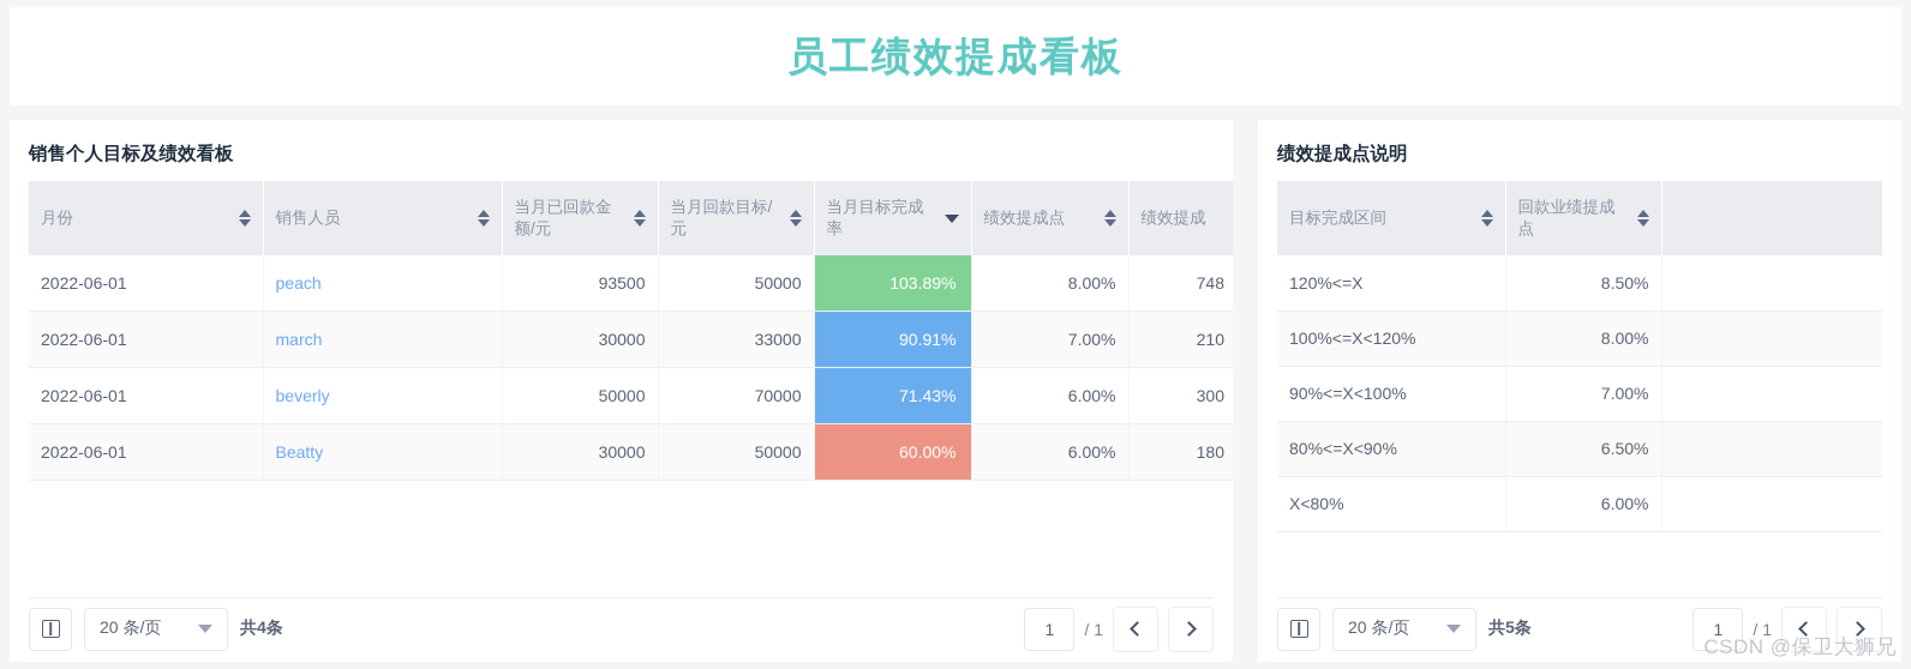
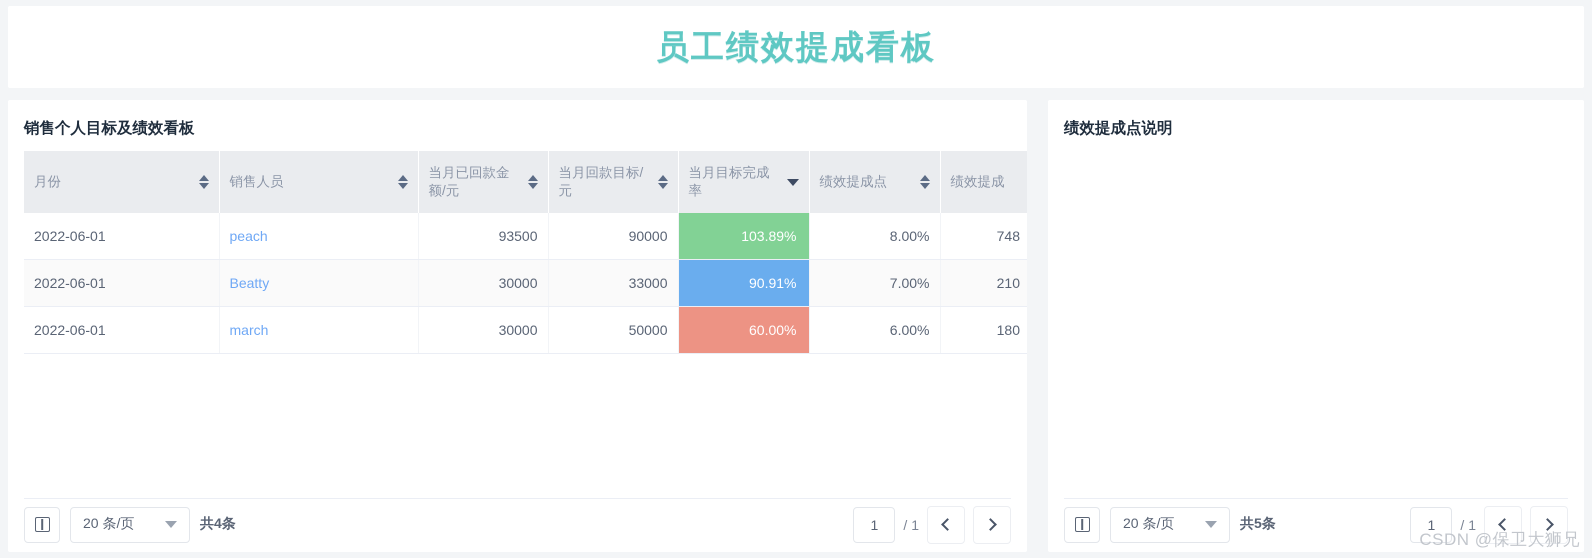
  员工绩效提成看板
  销售个人目标及绩效看板
  月份	销售人员	当月已回款金额/元	当月回款目标/元	当月目标完成率	绩效提成点	绩效提成
- 2022-06-01	peach	93500	50000	103.89%	8.00%	748
+ 2022-06-01	peach	93500	90000	103.89%	8.00%	748
- 2022-06-01	march	30000	33000	90.91%	7.00%	210
+ 2022-06-01	Beatty	30000	33000	90.91%	7.00%	210
- 2022-06-01	beverly	50000	70000	71.43%	6.00%	300
- 2022-06-01	Beatty	30000	50000	60.00%	6.00%	180
+ 2022-06-01	march	30000	50000	60.00%	6.00%	180
  20 条/页
  共4条
  1
  / 1
  绩效提成点说明
- 目标完成区间	回款业绩提成点
- 120%<=X	8.50%
- 100%<=X<120%	8.00%
- 90%<=X<100%	7.00%
- 80%<=X<90%	6.50%
- X<80%	6.00%
  20 条/页
  共5条
  1
  / 1
  CSDN @保卫大狮兄
